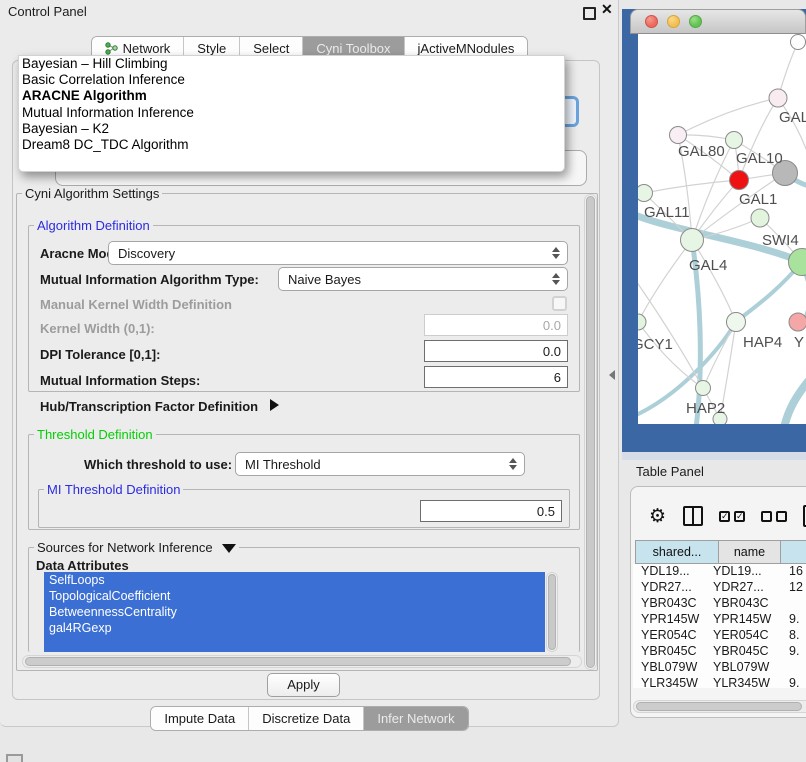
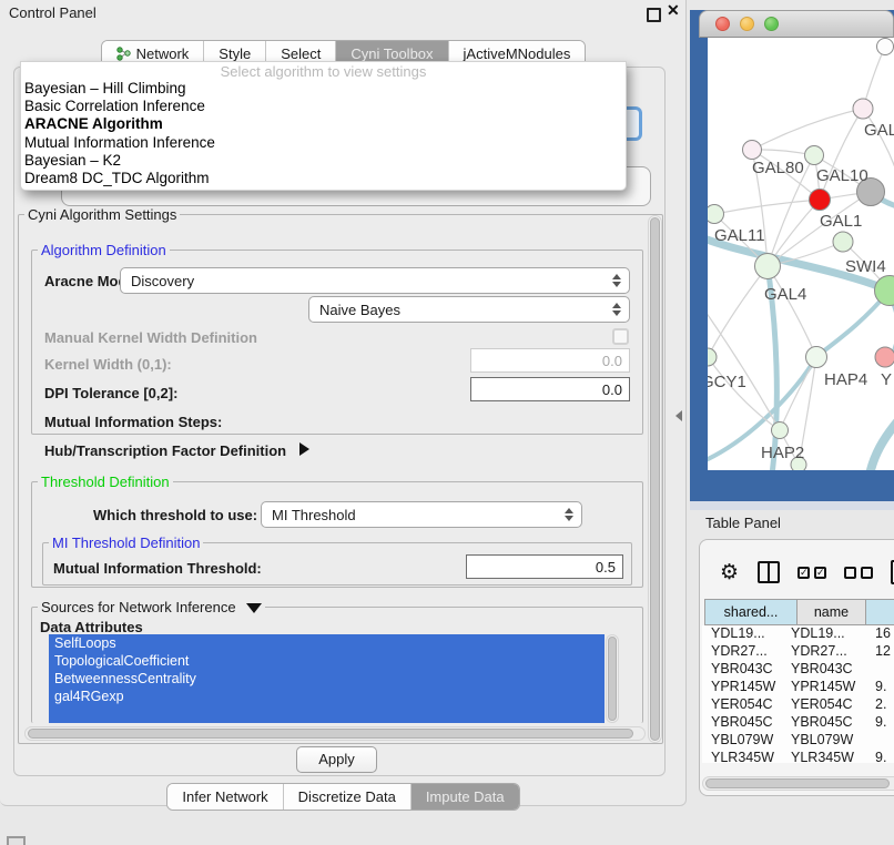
  Control Panel
  ✕
  Network
  Style
  Select
  Cyni Toolbox
  jActiveMNodules
+ Select algorithm to view settings
  Bayesian – Hill Climbing
  Basic Correlation Inference
  ARACNE Algorithm
  Mutual Information Inference
  Bayesian – K2
  Dream8 DC_TDC Algorithm
  Cyni Algorithm Settings
  Algorithm Definition
  Aracne Mo
  Discovery
- Mutual Information Algorithm Type:
  Naive Bayes
  Manual Kernel Width Definition
  Kernel Width (0,1):
  0.0
- DPI Tolerance [0,1]:
+ DPI Tolerance [0,2]:
  0.0
  Mutual Information Steps:
- 6
  Hub/Transcription Factor Definition
  Threshold Definition
  Which threshold to use:
  MI Threshold
  MI Threshold Definition
+ Mutual Information Threshold:
  0.5
  Sources for Network Inference
  Data Attributes
  SelfLoops
  TopologicalCoefficient
  BetweennessCentrality
  gal4RGexp
  Apply
- Impute Data
+ Infer Network
  Discretize Data
- Infer Network
+ Impute Data
  GAL
  GAL80
  GAL10
  GAL1
  GAL11
  SWI4
  GAL4
  GCY1
  HAP4
  Y
  HAP2
  Table Panel
  ⚙
  ✓
  ✓
  shared...
  name
  YDL19...
  YDL19...
  16
  YDR27...
  YDR27...
  12
  YBR043C
  YBR043C
  YPR145W
  YPR145W
  9.
  YER054C
  YER054C
- 8.
+ 2.
  YBR045C
  YBR045C
  9.
  YBL079W
  YBL079W
  YLR345W
  YLR345W
  9.
